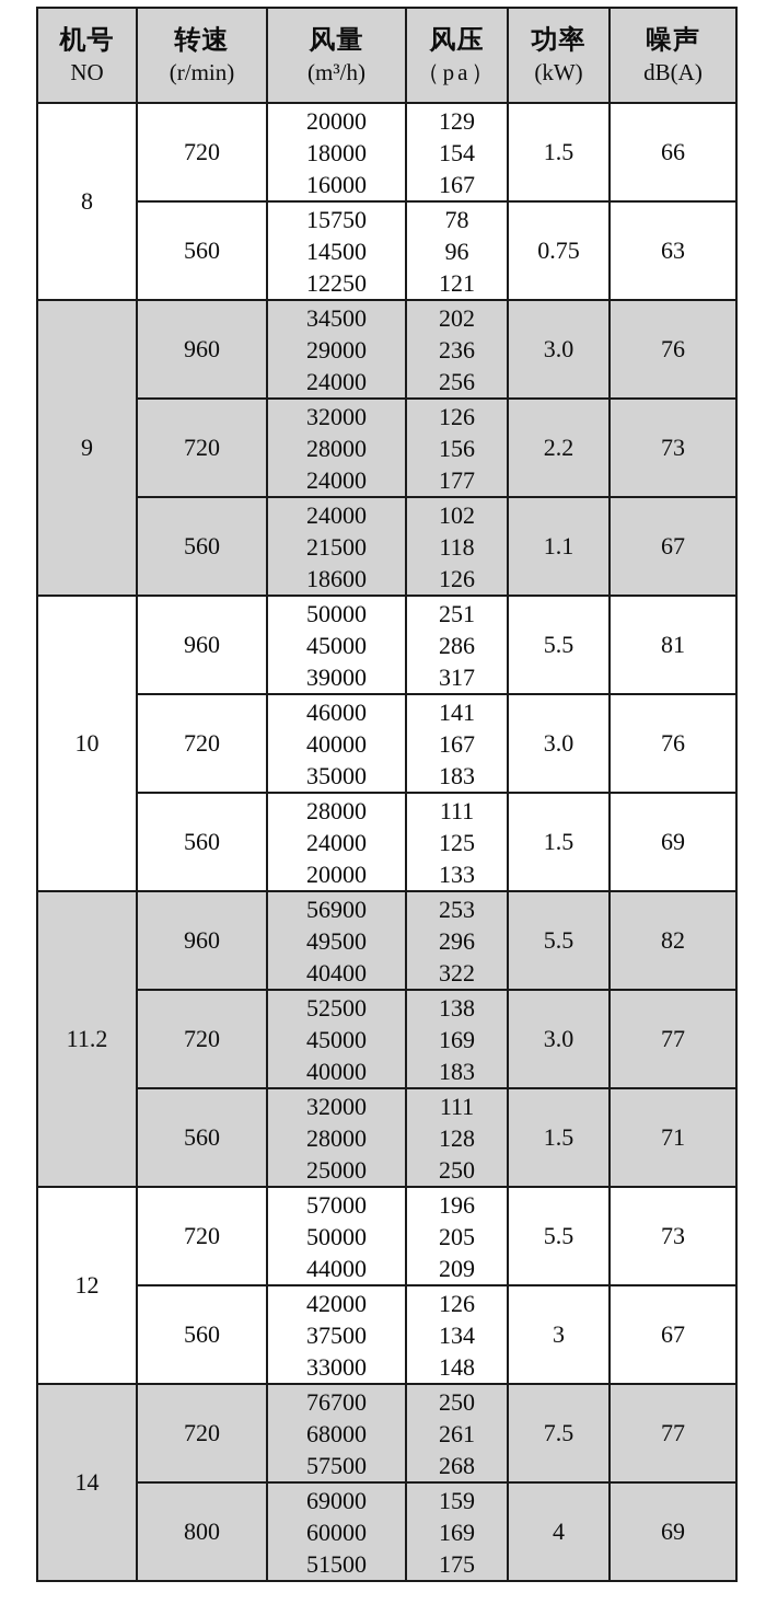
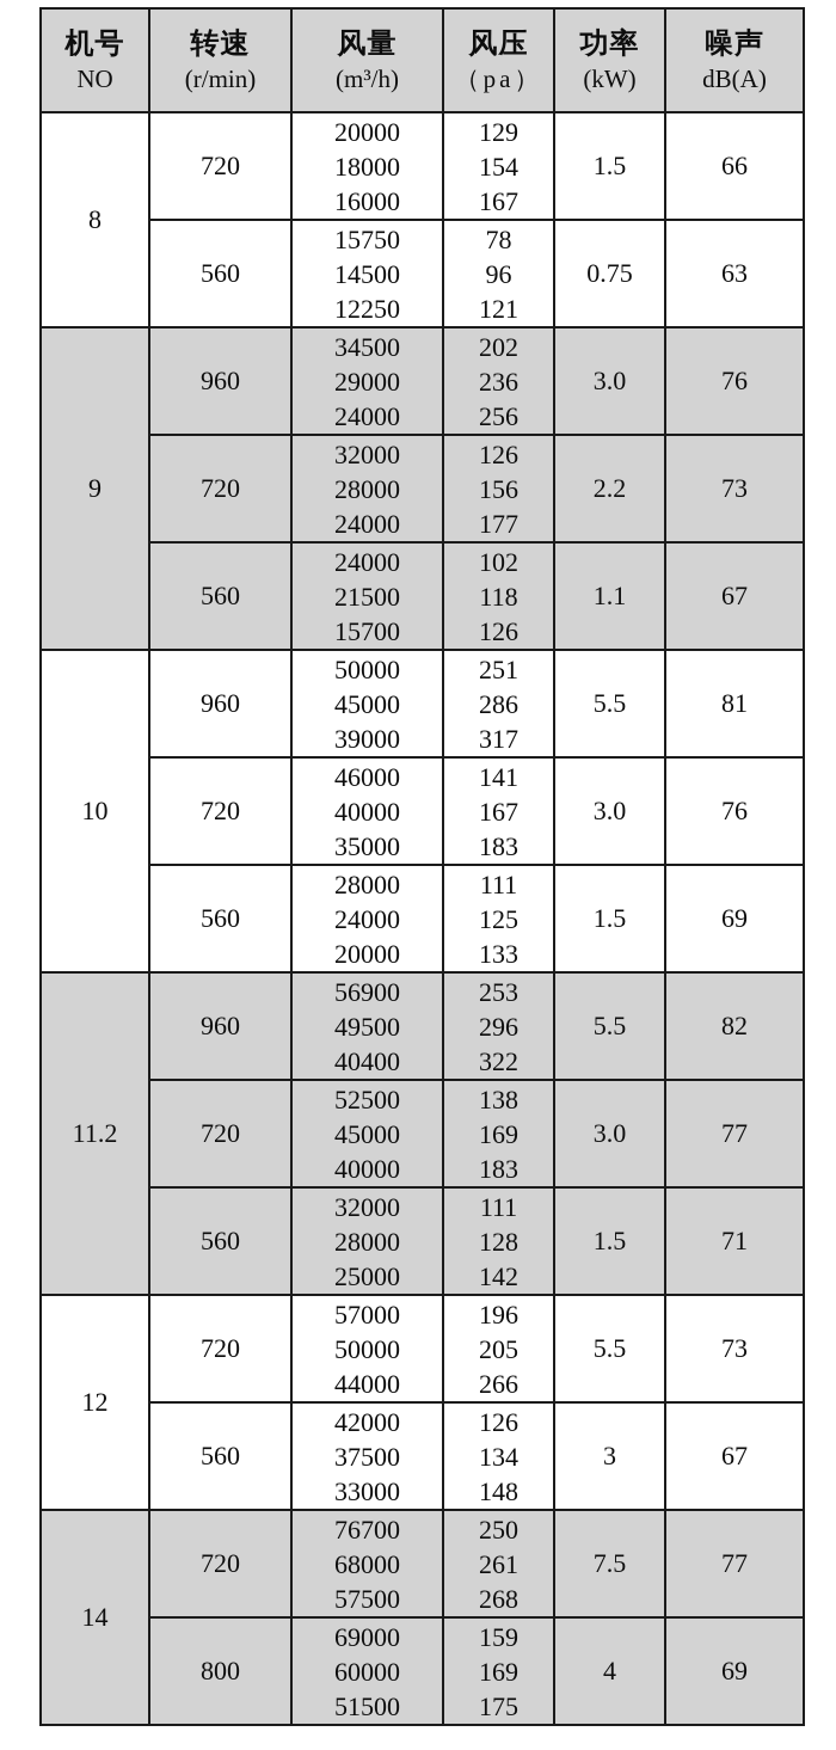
  机号NO	转速(r/min)	风量(m³/h)	风压（pa）	功率(kW)	噪声dB(A)
  8	720	200001800016000	129154167	1.5	66
  560	157501450012250	7896121	0.75	63
  9	960	345002900024000	202236256	3.0	76
  720	320002800024000	126156177	2.2	73
- 560	240002150018600	102118126	1.1	67
+ 560	240002150015700	102118126	1.1	67
  10	960	500004500039000	251286317	5.5	81
  720	460004000035000	141167183	3.0	76
  560	280002400020000	111125133	1.5	69
  11.2	960	569004950040400	253296322	5.5	82
  720	525004500040000	138169183	3.0	77
- 560	320002800025000	111128250	1.5	71
+ 560	320002800025000	111128142	1.5	71
- 12	720	570005000044000	196205209	5.5	73
+ 12	720	570005000044000	196205266	5.5	73
  560	420003750033000	126134148	3	67
  14	720	767006800057500	250261268	7.5	77
  800	690006000051500	159169175	4	69
